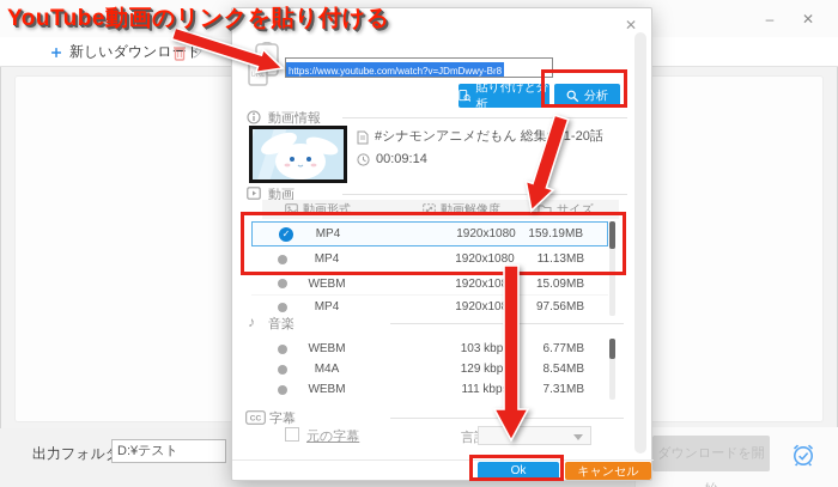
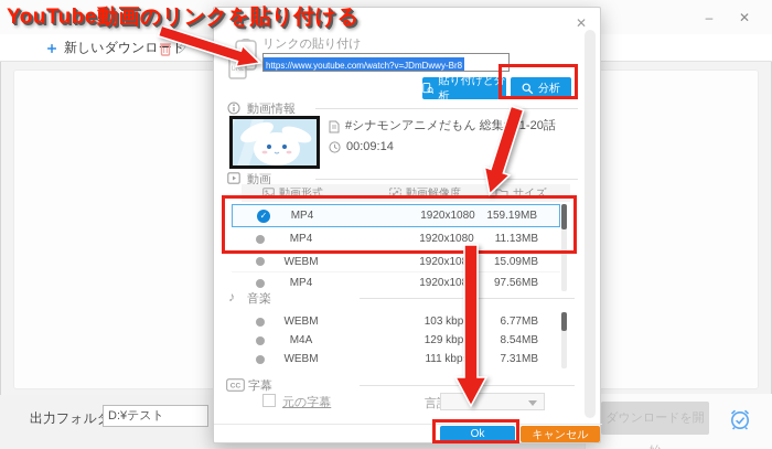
  –
  ✕
  ＋
  新しいダウンロード
  ク
  出力フォル
  D:¥テスト
  ダウンロードを開
  ✕
+ リンクの貼り付け
  https://www.youtube.com/watch?v=JDmDwwy-Br8
  貼り付けと分析
  分析
  動画情報
  #シナモンアニメだもん 総集 1-20話
  00:09:14
  動画
  動画形式
  動画解像度
  サイズ
  ✓
  MP4
  1920x1080
  159.19MB
  MP4
  1920x1080
  11.13MB
  WEBM
  1920x10
  15.09MB
  MP4
  1920x10
  97.56MB
  ♪
  音楽
  WEBM
  103 kbp
  6.77MB
  M4A
  129 kbp
  8.54MB
  WEBM
  111 kbp
  7.31MB
  字幕
  元の字幕
  Ok
  キャンセル
  YouTube動画のリンクを貼り付ける
